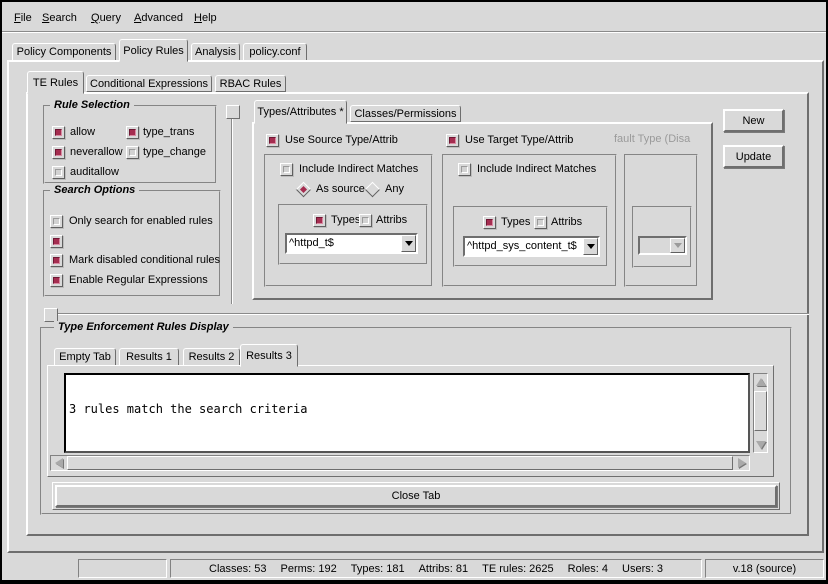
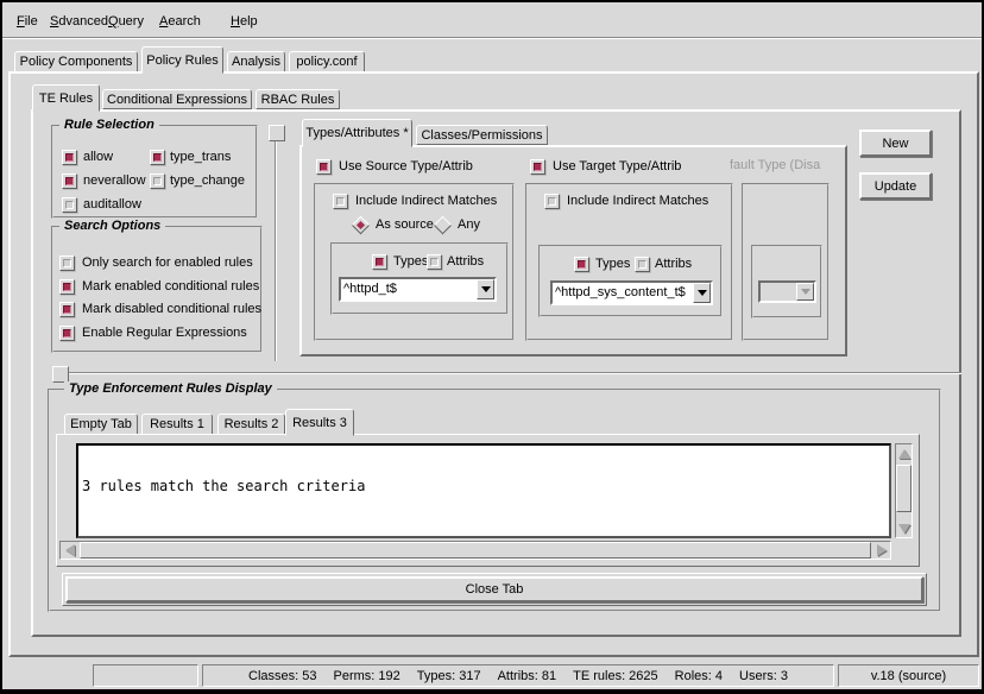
  File
- Search
+ Sdvanced
  Query
- Advanced
+ Aearch
  Help
  Policy Components
  Policy Rules
  Analysis
  policy.conf
  TE Rules
  Conditional Expressions
  RBAC Rules
  Rule Selection
  allow
  type_trans
  neverallow
  type_change
  auditallow
  Search Options
  Only search for enabled rules
+ Mark enabled conditional rules
  Mark disabled conditional rules
  Enable Regular Expressions
  Types/Attributes *
  Classes/Permissions
  Use Source Type/Attrib
  Include Indirect Matches
  As source
  Any
  Types
  Attribs
  ^httpd_t$
  Use Target Type/Attrib
  Include Indirect Matches
  Types
  Attribs
  ^httpd_sys_content_t$
  fault Type (Disa
  New
  Update
  Type Enforcement Rules Display
  Empty Tab
  Results 1
  Results 2
  Results 3
  3 rules match the search criteria
  Close Tab
  Classes: 53
  Perms: 192
- Types: 181
+ Types: 317
  Attribs: 81
  TE rules: 2625
  Roles: 4
  Users: 3
  v.18 (source)
